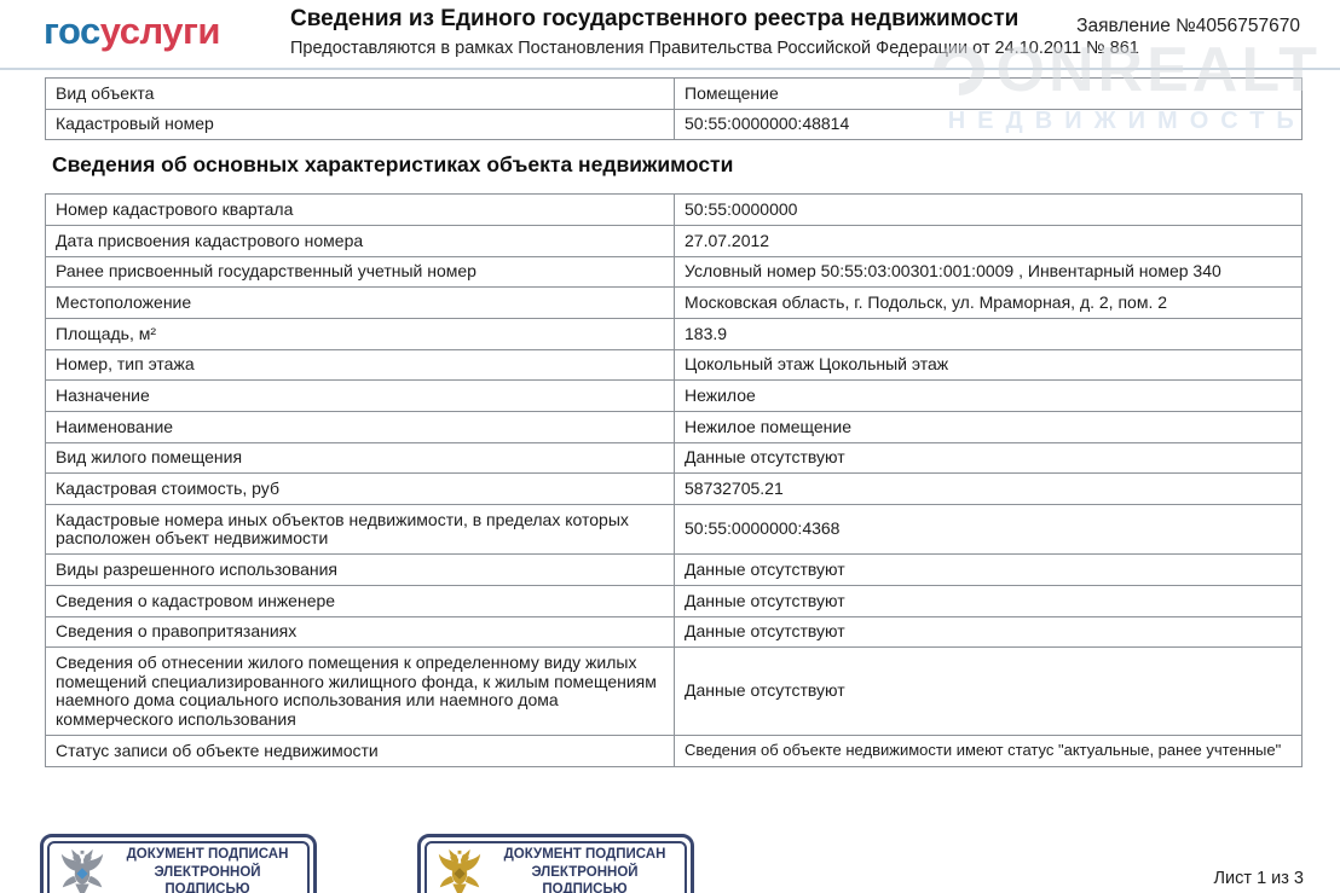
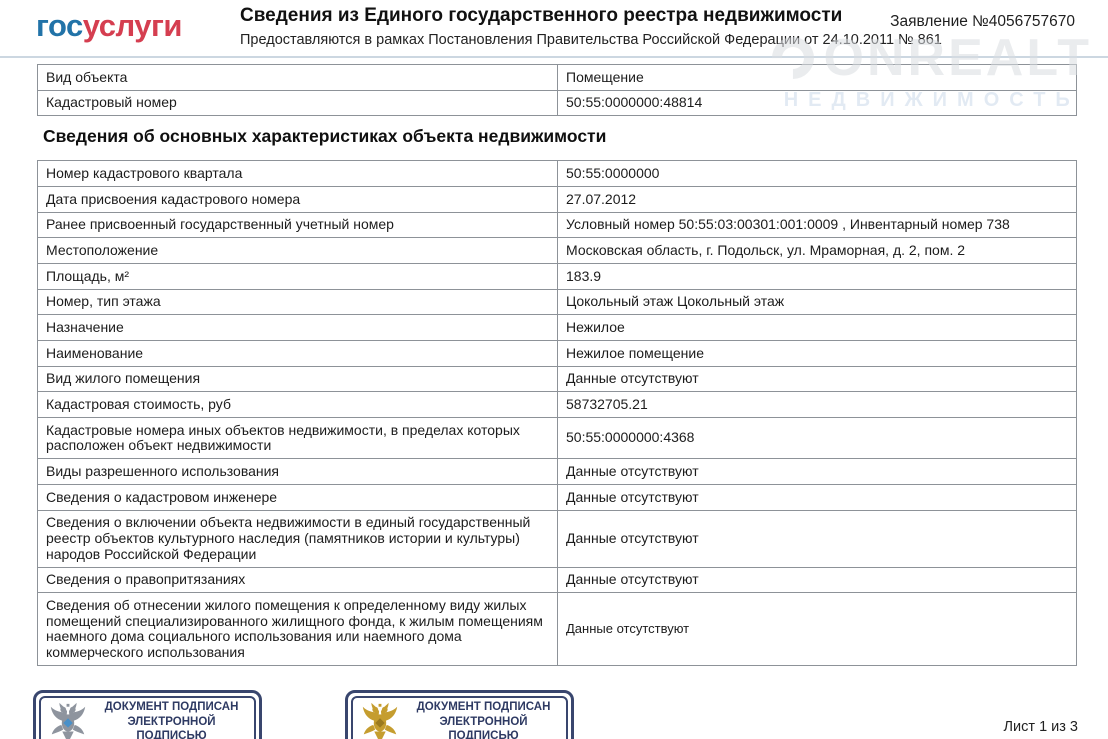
  госуслуги
  Сведения из Единого государственного реестра недвижимости
  Предоставляются в рамках Постановления Правительства Российской Федерации от 24.10.2011 № 861
  Заявление №4056757670
  ONREALT
  НЕДВИЖИМОСТЬ
  Вид объекта	Помещение
  Кадастровый номер	50:55:0000000:48814
  Сведения об основных характеристиках объекта недвижимости
  Номер кадастрового квартала	50:55:0000000
  Дата присвоения кадастрового номера	27.07.2012
- Ранее присвоенный государственный учетный номер	Условный номер 50:55:03:00301:001:0009 , Инвентарный номер 340
+ Ранее присвоенный государственный учетный номер	Условный номер 50:55:03:00301:001:0009 , Инвентарный номер 738
  Местоположение	Московская область, г. Подольск, ул. Мраморная, д. 2, пом. 2
  Площадь, м²	183.9
  Номер, тип этажа	Цокольный этаж Цокольный этаж
  Назначение	Нежилое
  Наименование	Нежилое помещение
  Вид жилого помещения	Данные отсутствуют
  Кадастровая стоимость, руб	58732705.21
  Кадастровые номера иных объектов недвижимости, в пределах которых расположен объект недвижимости	50:55:0000000:4368
  Виды разрешенного использования	Данные отсутствуют
  Сведения о кадастровом инженере	Данные отсутствуют
+ Сведения о включении объекта недвижимости в единый государственный реестр объектов культурного наследия (памятников истории и культуры) народов Российской Федерации	Данные отсутствуют
  Сведения о правопритязаниях	Данные отсутствуют
  Сведения об отнесении жилого помещения к определенному виду жилых помещений специализированного жилищного фонда, к жилым помещениям наемного дома социального использования или наемного дома коммерческого использования	Данные отсутствуют
- Статус записи об объекте недвижимости	Сведения об объекте недвижимости имеют статус "актуальные, ранее учтенные"
  ДОКУМЕНТ ПОДПИСАН ЭЛЕКТРОННОЙ ПОДПИСЬЮ
  ДОКУМЕНТ ПОДПИСАН ЭЛЕКТРОННОЙ ПОДПИСЬЮ
  Лист 1 из 3
